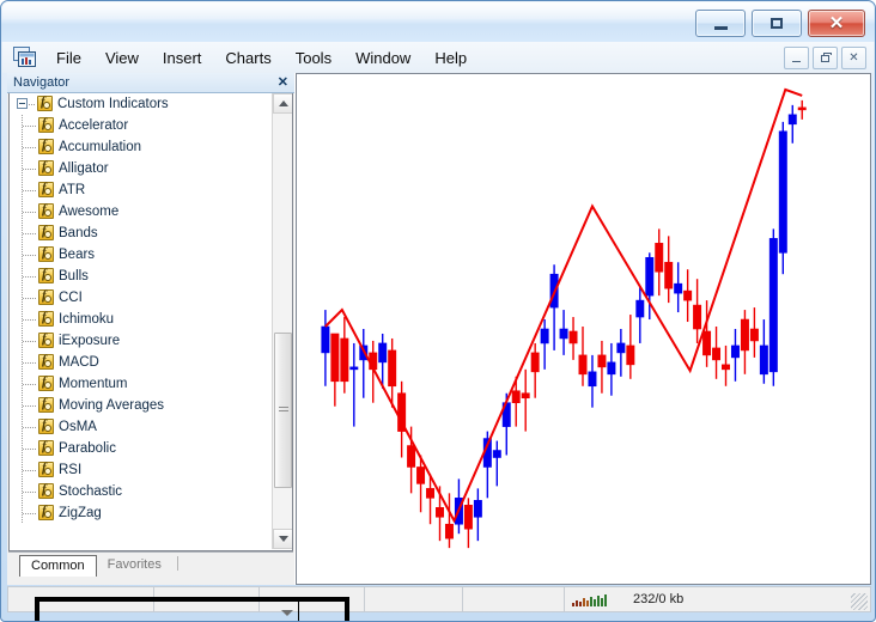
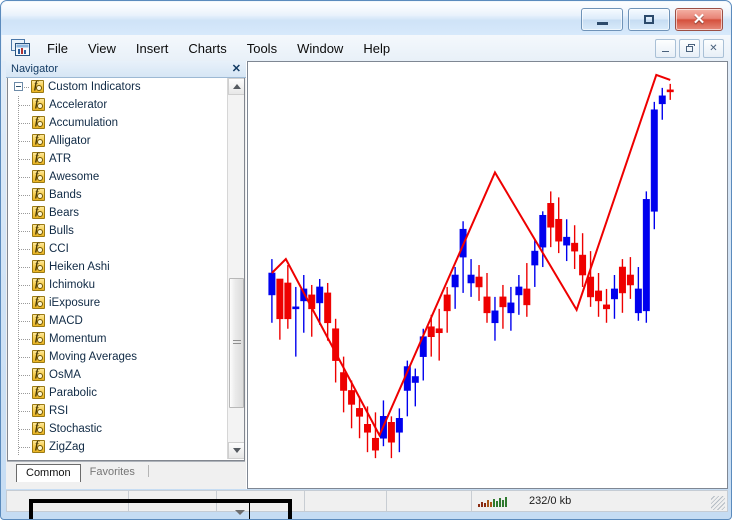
  ✕
  File
  View
  Insert
  Charts
  Tools
  Window
  Help
  ✕
  Navigator
  ✕
  Custom Indicators
  Accelerator
  Accumulation
  Alligator
  ATR
  Awesome
  Bands
  Bears
  Bulls
  CCI
+ Heiken Ashi
  Ichimoku
  iExposure
  MACD
  Momentum
  Moving Averages
  OsMA
  Parabolic
  RSI
  Stochastic
  ZigZag
  Common
  Favorites
  232/0 kb
